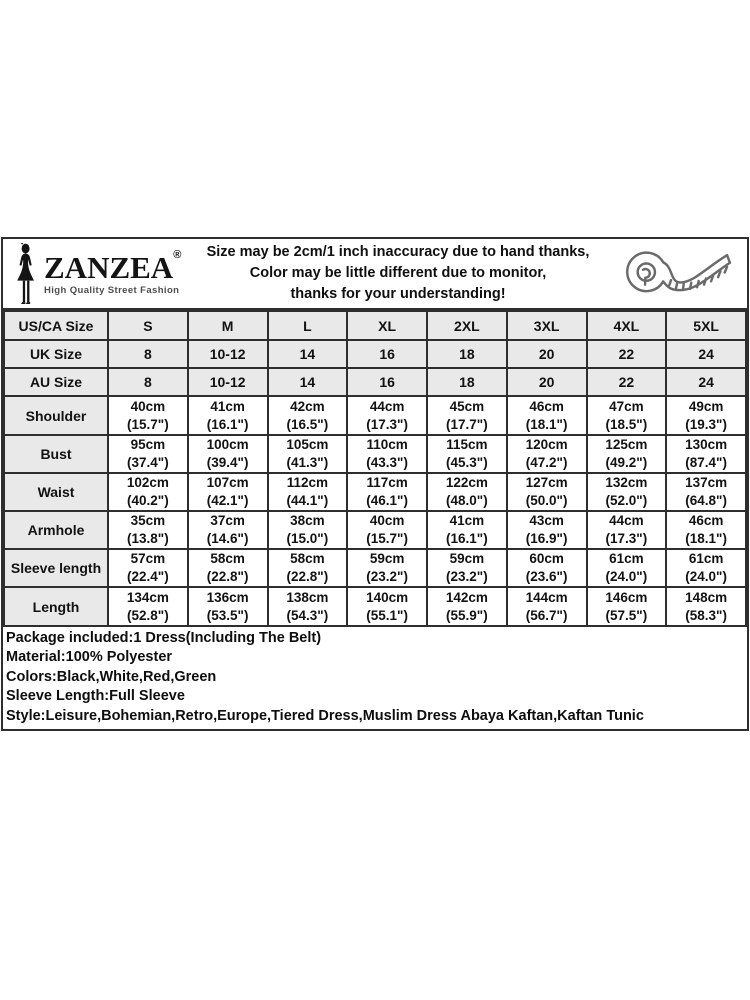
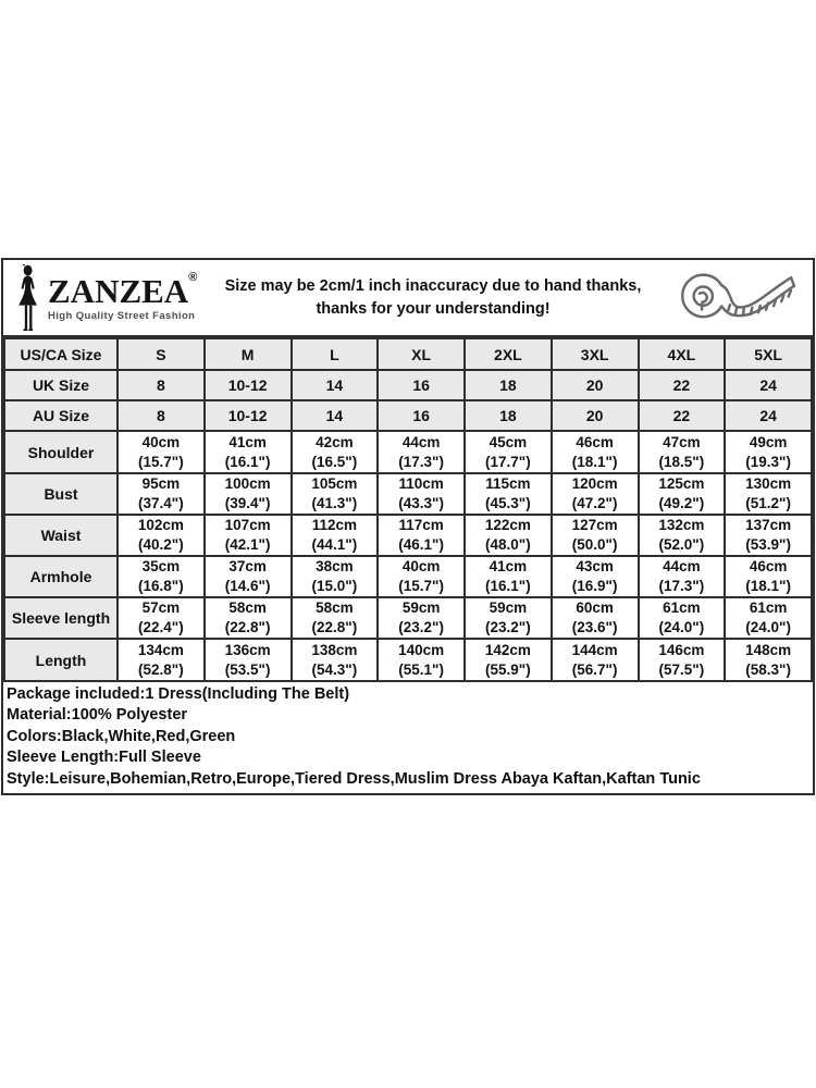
  ZANZEA®
  High Quality Street Fashion
  Size may be 2cm/1 inch inaccuracy due to hand thanks,
- Color may be little different due to monitor,
  thanks for your understanding!
  US/CA Size	S	M	L	XL	2XL	3XL	4XL	5XL
  UK Size	8	10-12	14	16	18	20	22	24
  AU Size	8	10-12	14	16	18	20	22	24
  Shoulder	40cm(15.7")	41cm(16.1")	42cm(16.5")	44cm(17.3")	45cm(17.7")	46cm(18.1")	47cm(18.5")	49cm(19.3")
- Bust	95cm(37.4")	100cm(39.4")	105cm(41.3")	110cm(43.3")	115cm(45.3")	120cm(47.2")	125cm(49.2")	130cm(87.4")
+ Bust	95cm(37.4")	100cm(39.4")	105cm(41.3")	110cm(43.3")	115cm(45.3")	120cm(47.2")	125cm(49.2")	130cm(51.2")
- Waist	102cm(40.2")	107cm(42.1")	112cm(44.1")	117cm(46.1")	122cm(48.0")	127cm(50.0")	132cm(52.0")	137cm(64.8")
+ Waist	102cm(40.2")	107cm(42.1")	112cm(44.1")	117cm(46.1")	122cm(48.0")	127cm(50.0")	132cm(52.0")	137cm(53.9")
- Armhole	35cm(13.8")	37cm(14.6")	38cm(15.0")	40cm(15.7")	41cm(16.1")	43cm(16.9")	44cm(17.3")	46cm(18.1")
+ Armhole	35cm(16.8")	37cm(14.6")	38cm(15.0")	40cm(15.7")	41cm(16.1")	43cm(16.9")	44cm(17.3")	46cm(18.1")
  Sleeve length	57cm(22.4")	58cm(22.8")	58cm(22.8")	59cm(23.2")	59cm(23.2")	60cm(23.6")	61cm(24.0")	61cm(24.0")
  Length	134cm(52.8")	136cm(53.5")	138cm(54.3")	140cm(55.1")	142cm(55.9")	144cm(56.7")	146cm(57.5")	148cm(58.3")
  Package included:1 Dress(Including The Belt)
  Material:100% Polyester
  Colors:Black,White,Red,Green
  Sleeve Length:Full Sleeve
  Style:Leisure,Bohemian,Retro,Europe,Tiered Dress,Muslim Dress Abaya Kaftan,Kaftan Tunic
